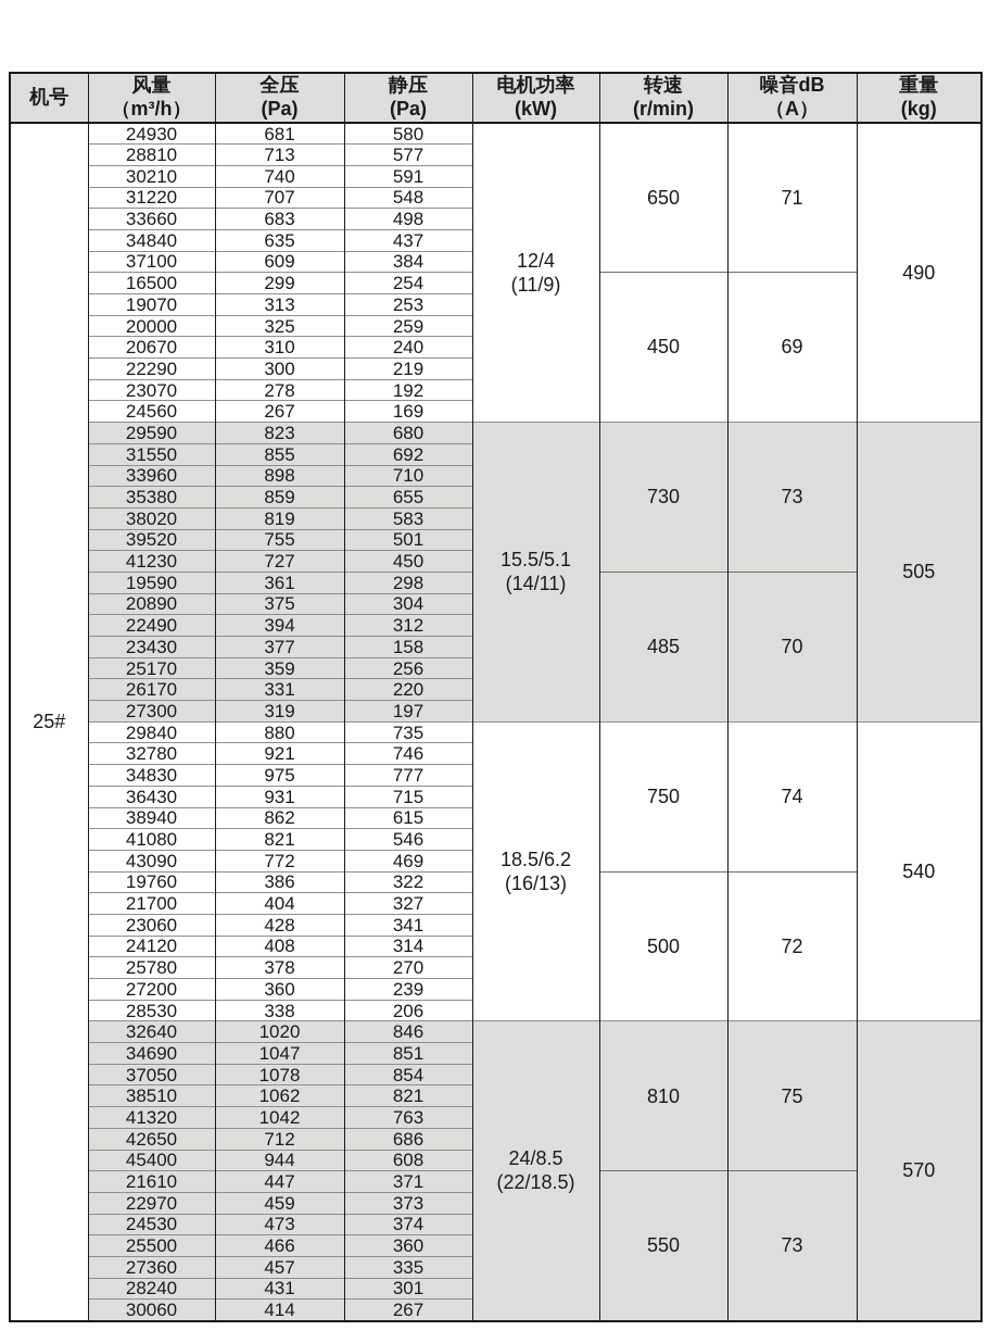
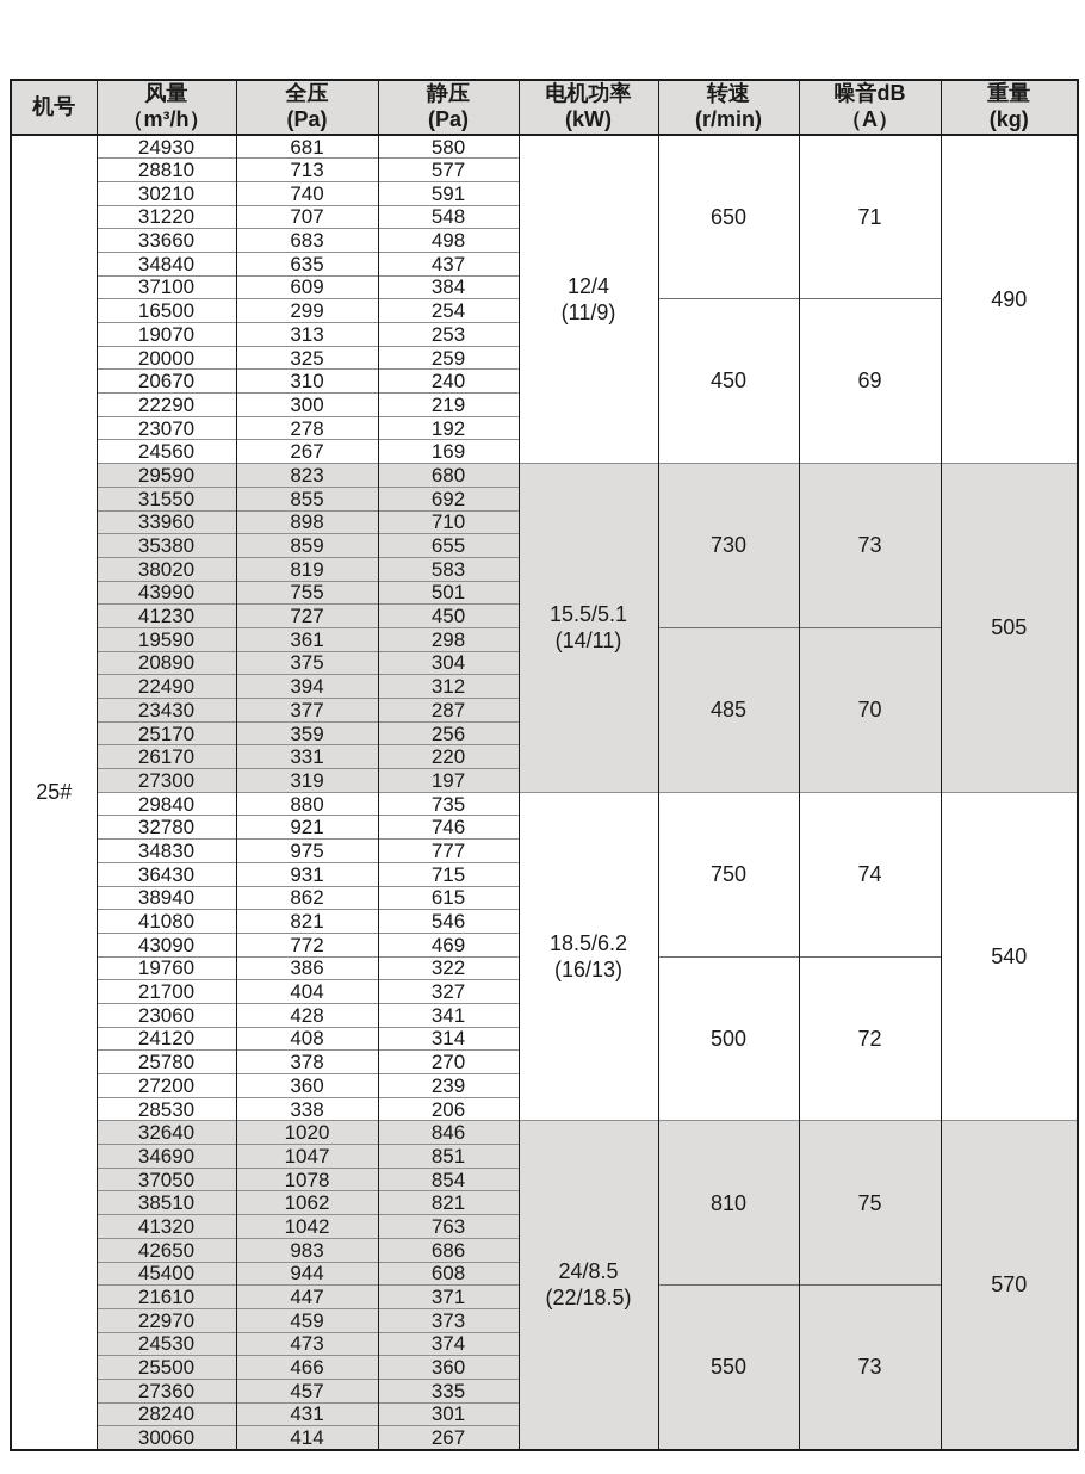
  机号	风量（m³/h）	全压(Pa)	静压(Pa)	电机功率(kW)	转速(r/min)	噪音dB（A）	重量(kg)
  25#	24930	681	580	12/4(11/9)	650	71	490
  28810	713	577
  30210	740	591
  31220	707	548
  33660	683	498
  34840	635	437
  37100	609	384
  16500	299	254	450	69
  19070	313	253
  20000	325	259
  20670	310	240
  22290	300	219
  23070	278	192
  24560	267	169
  29590	823	680	15.5/5.1(14/11)	730	73	505
  31550	855	692
  33960	898	710
  35380	859	655
  38020	819	583
- 39520	755	501
+ 43990	755	501
  41230	727	450
  19590	361	298	485	70
  20890	375	304
  22490	394	312
- 23430	377	158
+ 23430	377	287
  25170	359	256
  26170	331	220
  27300	319	197
  29840	880	735	18.5/6.2(16/13)	750	74	540
  32780	921	746
  34830	975	777
  36430	931	715
  38940	862	615
  41080	821	546
  43090	772	469
  19760	386	322	500	72
  21700	404	327
  23060	428	341
  24120	408	314
  25780	378	270
  27200	360	239
  28530	338	206
  32640	1020	846	24/8.5(22/18.5)	810	75	570
  34690	1047	851
  37050	1078	854
  38510	1062	821
  41320	1042	763
- 42650	712	686
+ 42650	983	686
  45400	944	608
  21610	447	371	550	73
  22970	459	373
  24530	473	374
  25500	466	360
  27360	457	335
  28240	431	301
  30060	414	267
